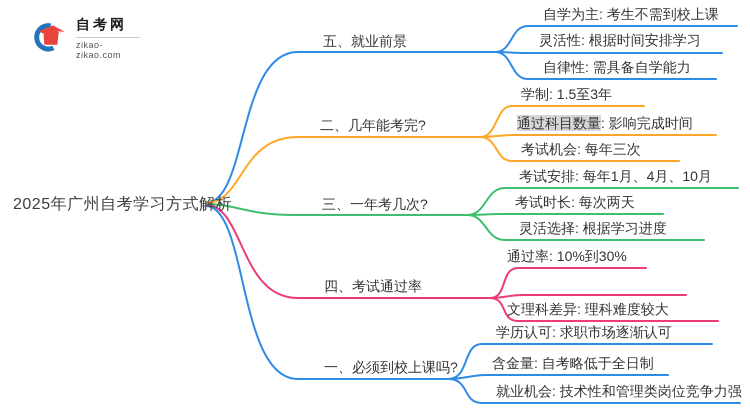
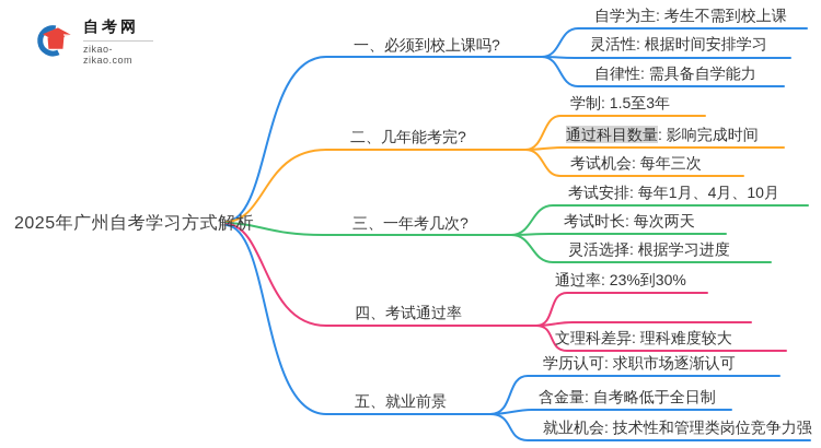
  自考网
  zikao-zikao.com
  2025年广州自考学习方式解析
- 五、就业前景
+ 一、必须到校上课吗?
  二、几年能考完?
  三、一年考几次?
  四、考试通过率
- 一、必须到校上课吗?
+ 五、就业前景
  自学为主: 考生不需到校上课
  灵活性: 根据时间安排学习
  自律性: 需具备自学能力
  学制: 1.5至3年
  通过科目数量: 影响完成时间
  考试机会: 每年三次
  考试安排: 每年1月、4月、10月
  考试时长: 每次两天
  灵活选择: 根据学习进度
- 通过率: 10%到30%
+ 通过率: 23%到30%
  文理科差异: 理科难度较大
  学历认可: 求职市场逐渐认可
  含金量: 自考略低于全日制
  就业机会: 技术性和管理类岗位竞争力强
